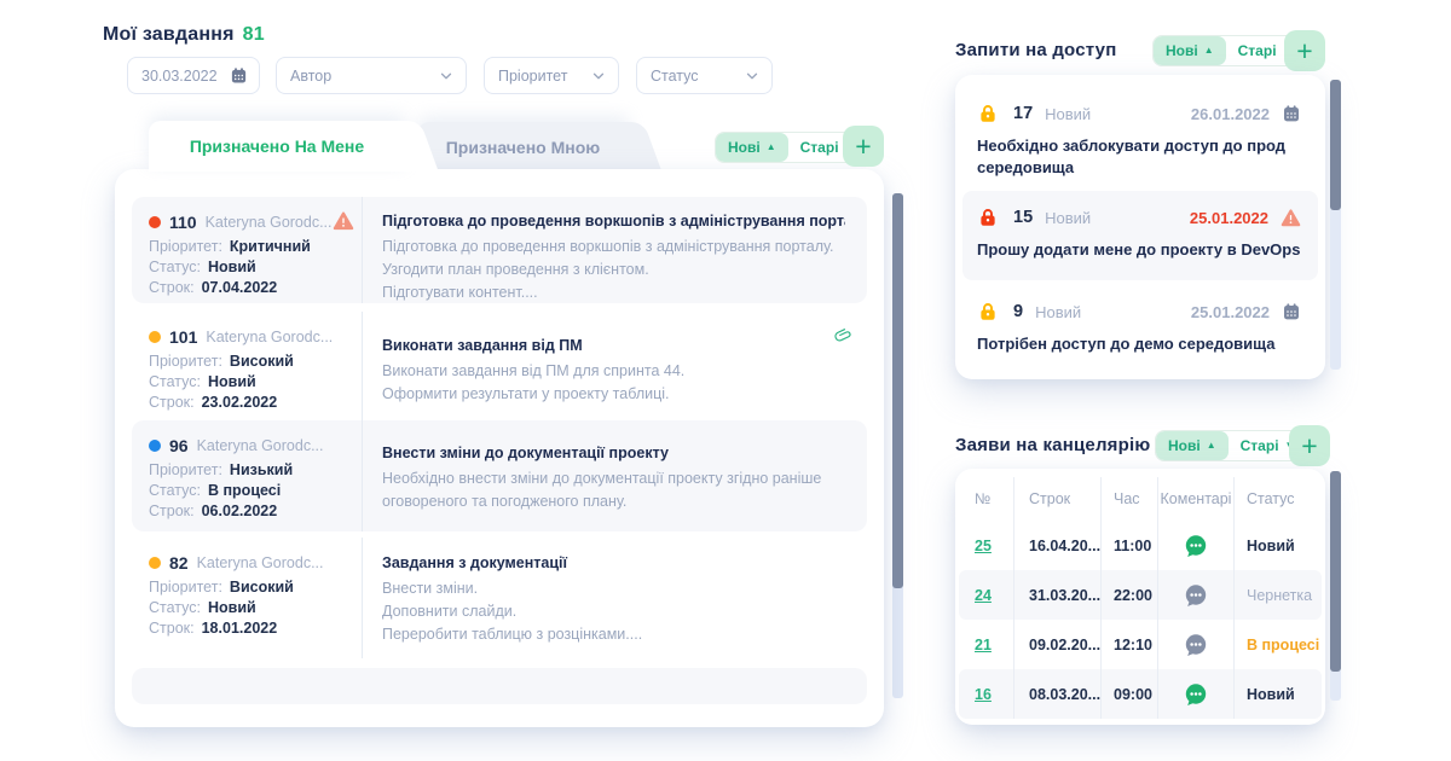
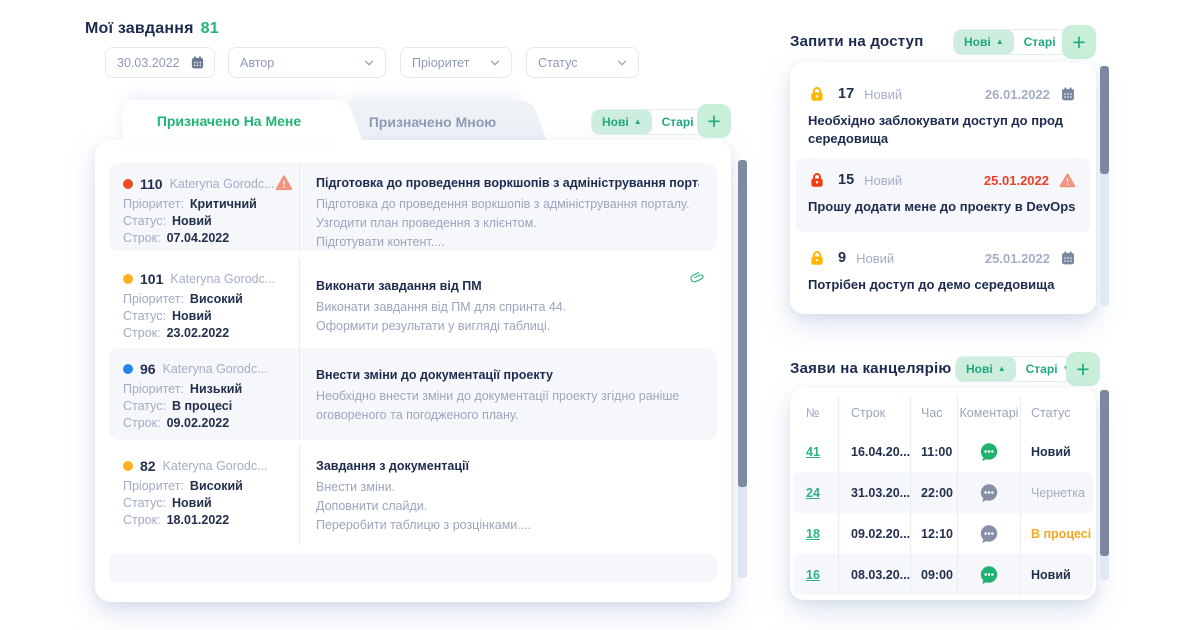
  Мої завдання 81
  30.03.2022
  Автор
  Пріоритет
  Статус
  Призначено Мною
  Призначено На Мене
  Нові
  ▲
  Старі
  +
  110
  Kateryna Gorodc...
  Пріоритет:
  Критичний
  Статус:
  Новий
  Строк:
  07.04.2022
  Підготовка до проведення воркшопів з адміністрування порт
  Підготовка до проведення воркшопів з адміністрування порталу.
  Узгодити план проведення з клієнтом.
  Підготувати контент....
  101
  Kateryna Gorodc...
  Пріоритет:
  Високий
  Статус:
  Новий
  Строк:
  23.02.2022
  Виконати завдання від ПМ
  Виконати завдання від ПМ для спринта 44.
- Оформити результати у проекту таблиці.
+ Оформити результати у вигляді таблиці.
  96
  Kateryna Gorodc...
  Пріоритет:
  Низький
  Статус:
  В процесі
  Строк:
- 06.02.2022
+ 09.02.2022
  Внести зміни до документації проекту
  Необхідно внести зміни до документації проекту згідно раніше оговореного та погодженого плану.
  82
  Kateryna Gorodc...
  Пріоритет:
  Високий
  Статус:
  Новий
  Строк:
  18.01.2022
  Завдання з документації
  Внести зміни.
  Доповнити слайди.
  Переробити таблицю з розцінками....
  Запити на доступ
  Нові
  ▲
  Старі
  +
  17
  Новий
  26.01.2022
  Необхідно заблокувати доступ до прод середовища
  15
  Новий
  25.01.2022
  Прошу додати мене до проекту в DevOps
  9
  Новий
  25.01.2022
  Потрібен доступ до демо середовища
  Заяви на канцелярію
  Нові
  ▲
  Старі
  +
  №
  Строк
  Час
  Коментарі
  Статус
- 25
+ 41
  16.04.20...
  11:00
  Новий
  24
  31.03.20...
  22:00
  Чернетка
- 21
+ 18
  09.02.20...
  12:10
  В процесі
  16
  08.03.20...
  09:00
  Новий
